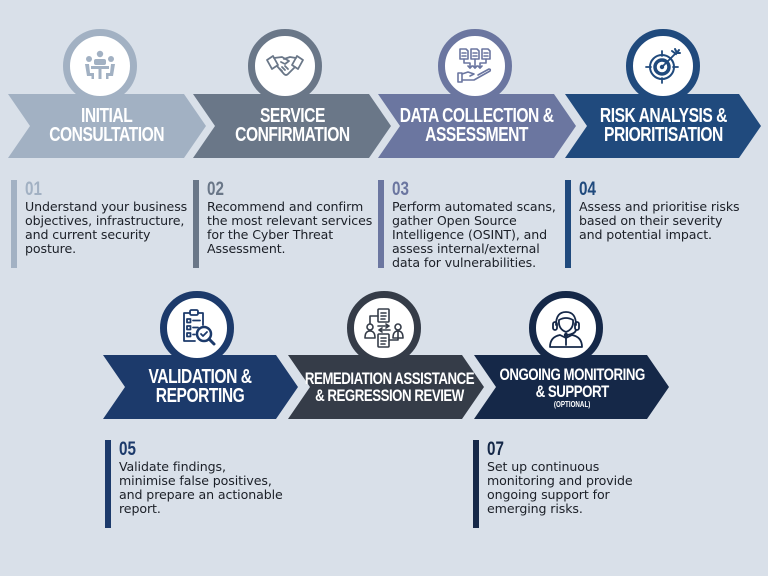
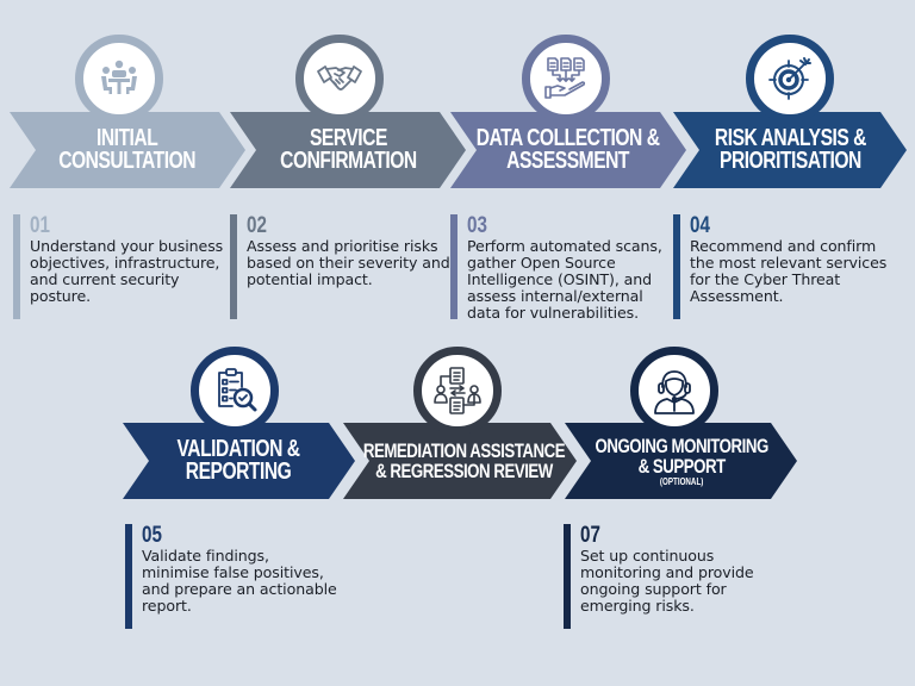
  INITIAL
  CONSULTATION
  SERVICE
  CONFIRMATION
  DATA COLLECTION &
  ASSESSMENT
  RISK ANALYSIS &
  PRIORITISATION
  01
  Understand your business objectives, infrastructure, and current security posture.
  02
- Recommend and confirm the most relevant services for the Cyber Threat Assessment.
+ Assess and prioritise risks based on their severity and potential impact.
  03
  Perform automated scans, gather Open Source Intelligence (OSINT), and assess internal/external data for vulnerabilities.
  04
- Assess and prioritise risks based on their severity and potential impact.
+ Recommend and confirm the most relevant services for the Cyber Threat Assessment.
  VALIDATION &
  REPORTING
  REMEDIATION ASSISTANCE
  & REGRESSION REVIEW
  ONGOING MONITORING
  & SUPPORT
  (OPTIONAL)
  05
  Validate findings, minimise false positives, and prepare an actionable report.
  07
  Set up continuous monitoring and provide ongoing support for emerging risks.
